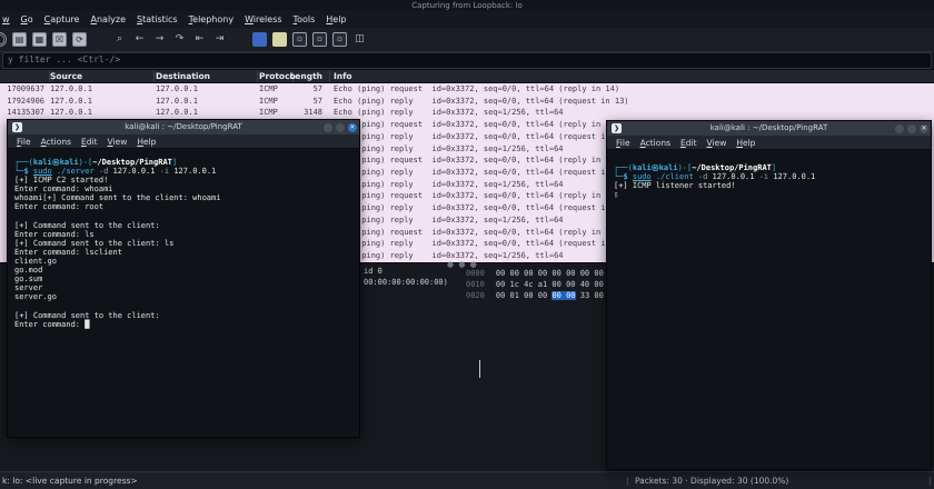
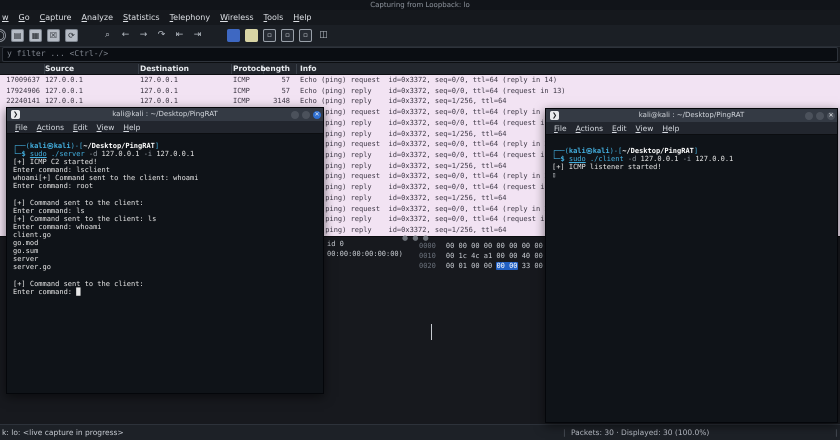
  Capturing from Loopback: lo
  w
  Go
  Capture
  Analyze
  Statistics
  Telephony
  Wireless
  Tools
  Help
  ▤
  ▦
  ☒
  ⟳
  ⌕
  ←
  →
  ↷
  ⇤
  ⇥
  ▫
  ▫
  ▫
  ◫
  y filter ... <Ctrl-/>
  Source
  Destination
  Protoco
  Length
  Info
  17009637
  127.0.0.1
  127.0.0.1
  ICMP
  57
  Echo (ping) request id=0x3372, seq=0/0, ttl=64 (reply in 14)
  17924906
  127.0.0.1
  127.0.0.1
  ICMP
  57
  Echo (ping) reply id=0x3372, seq=0/0, ttl=64 (request in 13)
- 14135307
+ 22240141
  127.0.0.1
  127.0.0.1
  ICMP
  3148
  Echo (ping) reply id=0x3372, seq=1/256, ttl=64
  ping) request id=0x3372, seq=0/0, ttl=64 (reply in
  ping) reply id=0x3372, seq=0/0, ttl=64 (request i
  ping) reply id=0x3372, seq=1/256, ttl=64
  ping) request id=0x3372, seq=0/0, ttl=64 (reply in
  ping) reply id=0x3372, seq=0/0, ttl=64 (request i
  ping) reply id=0x3372, seq=1/256, ttl=64
  ping) request id=0x3372, seq=0/0, ttl=64 (reply in
  ping) reply id=0x3372, seq=0/0, ttl=64 (request i
  ping) reply id=0x3372, seq=1/256, ttl=64
  ping) request id=0x3372, seq=0/0, ttl=64 (reply in
  ping) reply id=0x3372, seq=0/0, ttl=64 (request i
  ping) reply id=0x3372, seq=1/256, ttl=64
  ● ● ●
  id 0
  00:00:00:00:00:00)
  0000 00 00 00 00 00 00 00 00
  0010 00 1c 4c a1 00 00 40 00
  0020 00 01 00 00 00 00 33 00
  k: lo: <live capture in progress>
  |
  Packets: 30 · Displayed: 30 (100.0%)
  |
  kali@kali : ~/Desktop/PingRAT
  File
  Actions
  Edit
  View
  Help
  ┌──(kali㉿kali)-[~/Desktop/PingRAT]
  └─$ sudo ./server -d 127.0.0.1 -i 127.0.0.1
  [+] ICMP C2 started!
- Enter command: whoami
+ Enter command: lsclient
  whoami[+] Command sent to the client: whoami
  Enter command: root
  [+] Command sent to the client:
  Enter command: ls
  [+] Command sent to the client: ls
- Enter command: lsclient
+ Enter command: whoami
  client.go
  go.mod
  go.sum
  server
  server.go
  [+] Command sent to the client:
  Enter command: █
  kali@kali : ~/Desktop/PingRAT
  File
  Actions
  Edit
  View
  Help
  ┌──(kali㉿kali)-[~/Desktop/PingRAT]
  └─$ sudo ./client -d 127.0.0.1 -i 127.0.0.1
  [+] ICMP listener started!
  ▯
